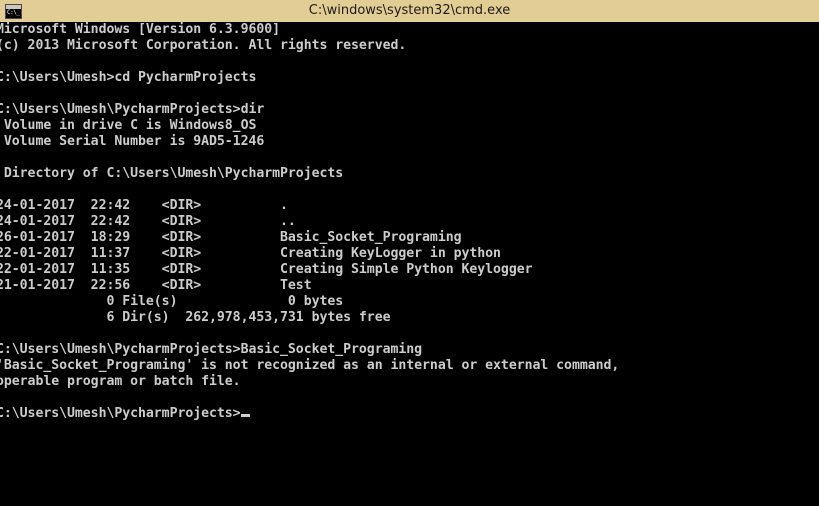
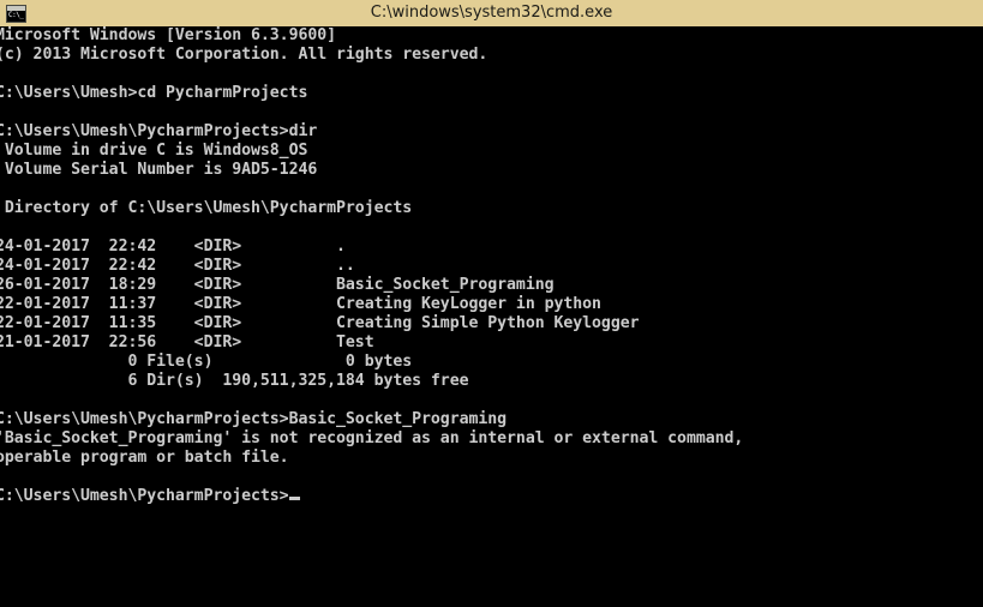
  C:\windows\system32\cmd.exe
  icrosoft Windows [Version 6.3.9600]
  c) 2013 Microsoft Corporation. All rights reserved.
  :\Users\Umesh>cd PycharmProjects
  :\Users\Umesh\PycharmProjects>dir
  Volume in drive C is Windows8_OS
  Volume Serial Number is 9AD5-1246
  Directory of C:\Users\Umesh\PycharmProjects
  4-01-2017 22:42 <DIR> .
  4-01-2017 22:42 <DIR> ..
  6-01-2017 18:29 <DIR> Basic_Socket_Programing
  2-01-2017 11:37 <DIR> Creating KeyLogger in python
  2-01-2017 11:35 <DIR> Creating Simple Python Keylogger
  1-01-2017 22:56 <DIR> Test
  0 File(s) 0 bytes
- 6 Dir(s) 262,978,453,731 bytes free
+ 6 Dir(s) 190,511,325,184 bytes free
  :\Users\Umesh\PycharmProjects>Basic_Socket_Programing
  Basic_Socket_Programing' is not recognized as an internal or external command,
  perable program or batch file.
  :\Users\Umesh\PycharmProjects>
